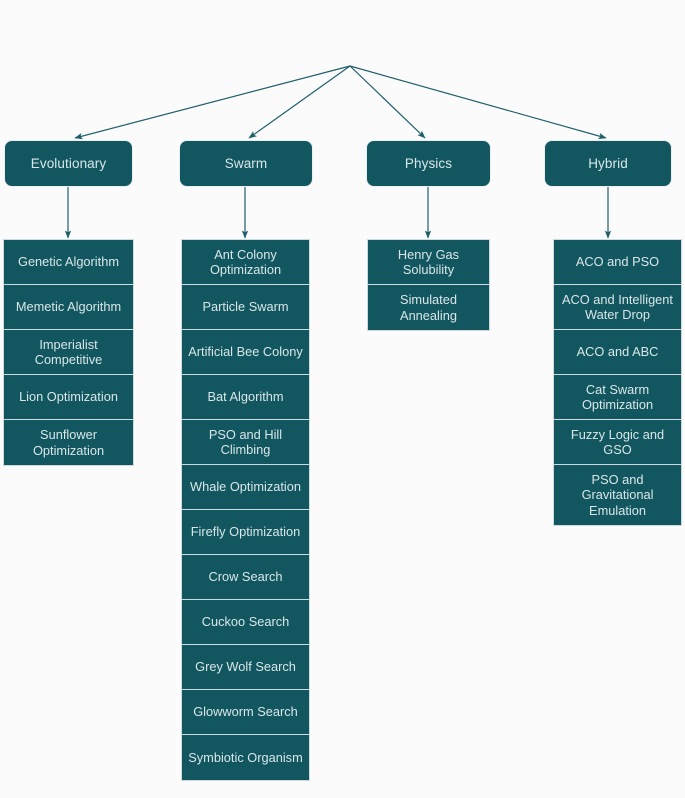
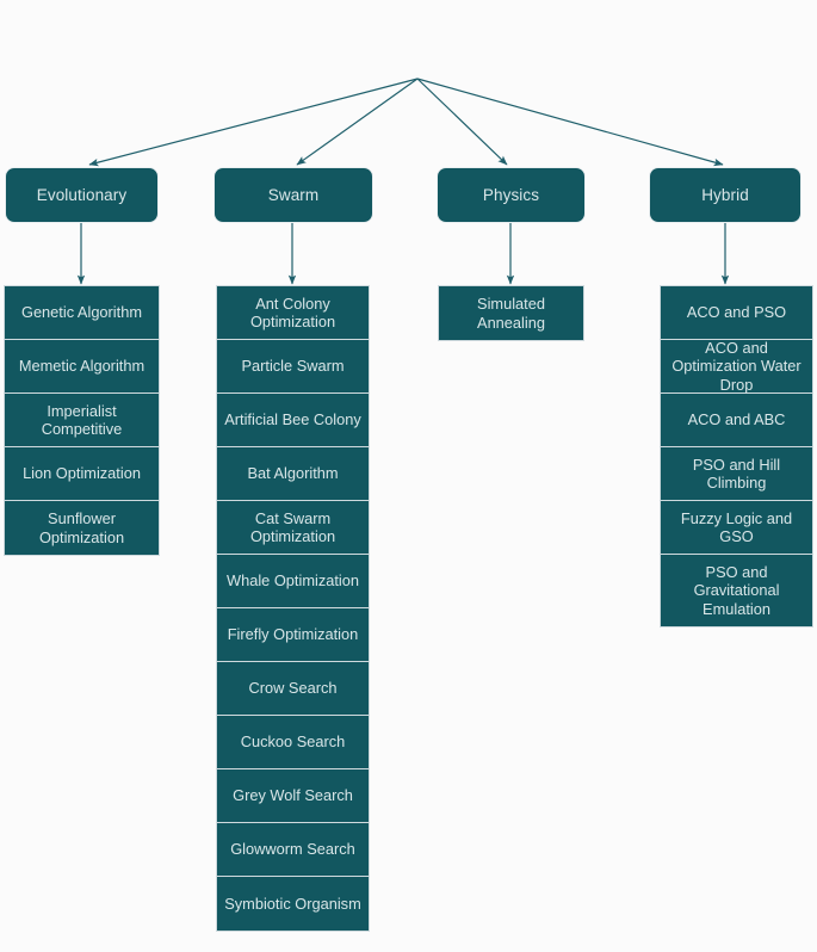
  Evolutionary
  Swarm
  Physics
  Hybrid
  Genetic Algorithm
  Memetic Algorithm
  Imperialist Competitive
  Lion Optimization
  Sunflower Optimization
  Ant Colony Optimization
  Particle Swarm
  Artificial Bee Colony
  Bat Algorithm
- PSO and Hill Climbing
+ Cat Swarm Optimization
  Whale Optimization
  Firefly Optimization
  Crow Search
  Cuckoo Search
  Grey Wolf Search
  Glowworm Search
  Symbiotic Organism
- Henry Gas Solubility
  Simulated Annealing
  ACO and PSO
- ACO and Intelligent Water Drop
+ ACO and Optimization Water Drop
  ACO and ABC
- Cat Swarm Optimization
+ PSO and Hill Climbing
  Fuzzy Logic and GSO
  PSO and Gravitational Emulation
